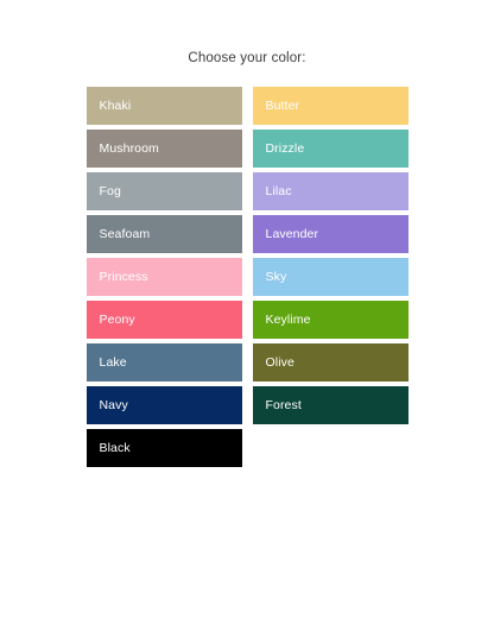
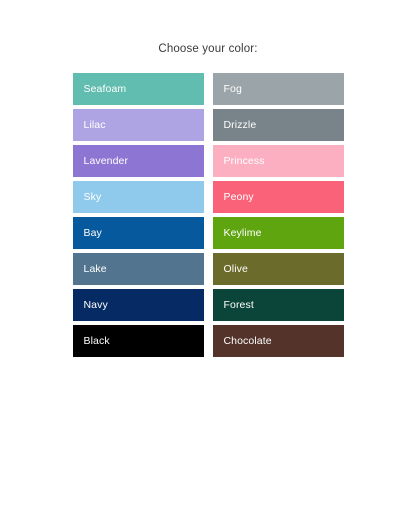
  Choose your color:
- Khaki
- Butter
- Mushroom
- Drizzle
+ Seafoam
  Fog
  Lilac
- Seafoam
+ Drizzle
  Lavender
  Princess
  Sky
  Peony
+ Bay
  Keylime
  Lake
  Olive
  Navy
  Forest
  Black
+ Chocolate
